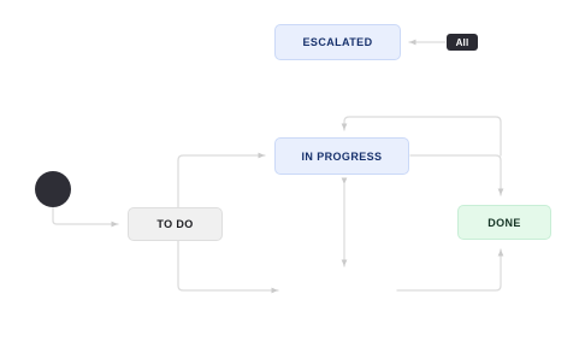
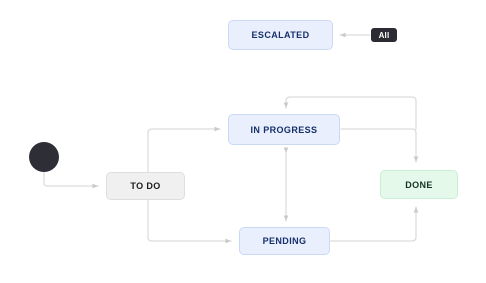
  ESCALATED
  All
  IN PROGRESS
  TO DO
  DONE
+ PENDING
